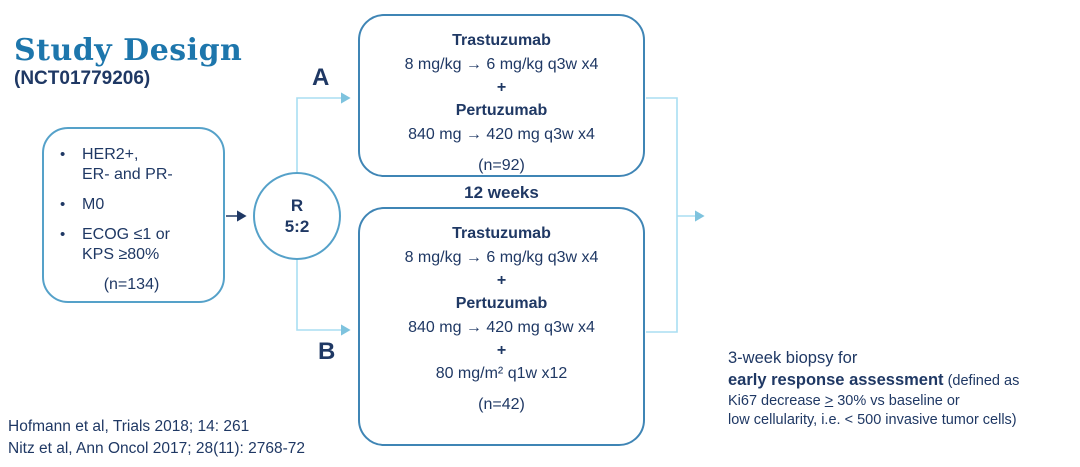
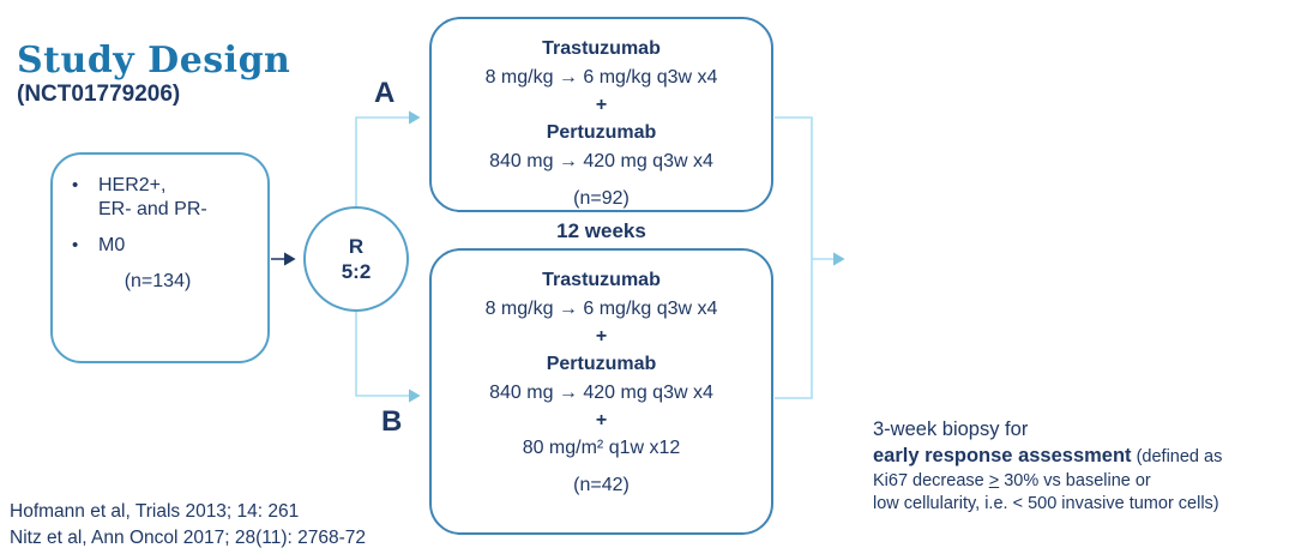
  Study Design
  (NCT01779206)
  HER2+,
  ER- and PR-
  M0
- ECOG ≤1 or
- KPS ≥80%
  (n=134)
  R
  5:2
  A
  B
  Trastuzumab
  8 mg/kg → 6 mg/kg q3w x4
  +
  Pertuzumab
  840 mg → 420 mg q3w x4
  (n=92)
  12 weeks
  Trastuzumab
  8 mg/kg → 6 mg/kg q3w x4
  +
  Pertuzumab
  840 mg → 420 mg q3w x4
  +
  80 mg/m² q1w x12
  (n=42)
  3-week biopsy for
  early response assessment (defined as
  Ki67 decrease > 30% vs baseline or
  low cellularity, i.e. < 500 invasive tumor cells)
- Hofmann et al, Trials 2018; 14: 261
+ Hofmann et al, Trials 2013; 14: 261
  Nitz et al, Ann Oncol 2017; 28(11): 2768-72
